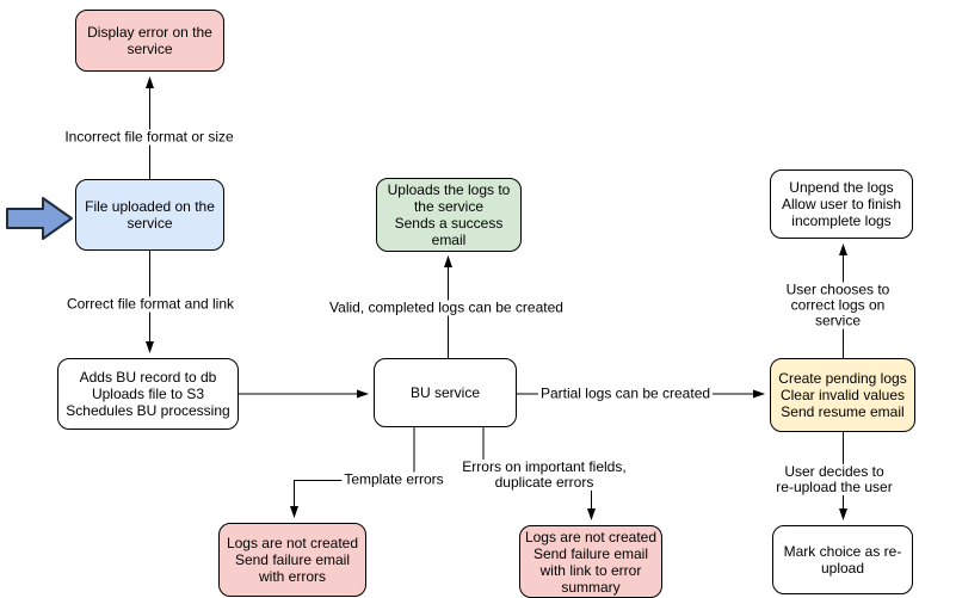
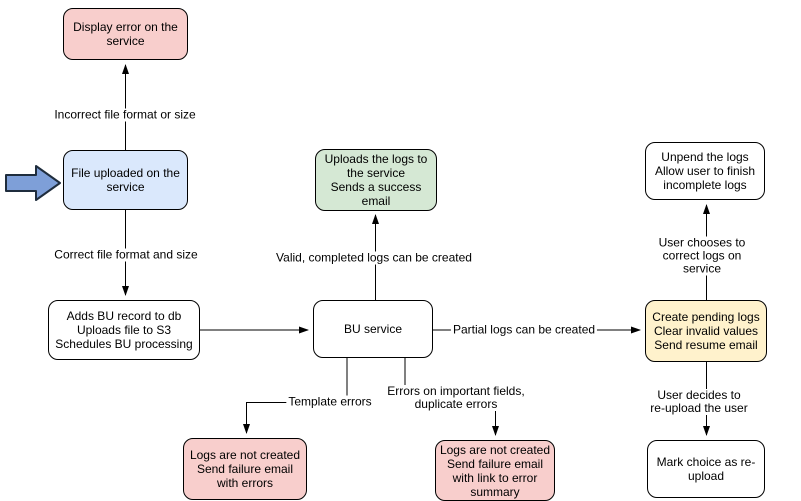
  Display error on the
  service
  File uploaded on the
  service
  Adds BU record to db
  Uploads file to S3
  Schedules BU processing
  Uploads the logs to
  the service
  Sends a success
  email
  BU service
  Create pending logs
  Clear invalid values
  Send resume email
  Unpend the logs
  Allow user to finish
  incomplete logs
  Mark choice as re-
  upload
  Logs are not created
  Send failure email
  with errors
  Logs are not created
  Send failure email
  with link to error
  summary
  Incorrect file format or size
- Correct file format and link
+ Correct file format and size
  Valid, completed logs can be created
  Partial logs can be created
  User chooses to correct logs on service
  User decides to re-upload the user
  Template errors
  Errors on important fields,
  duplicate errors
